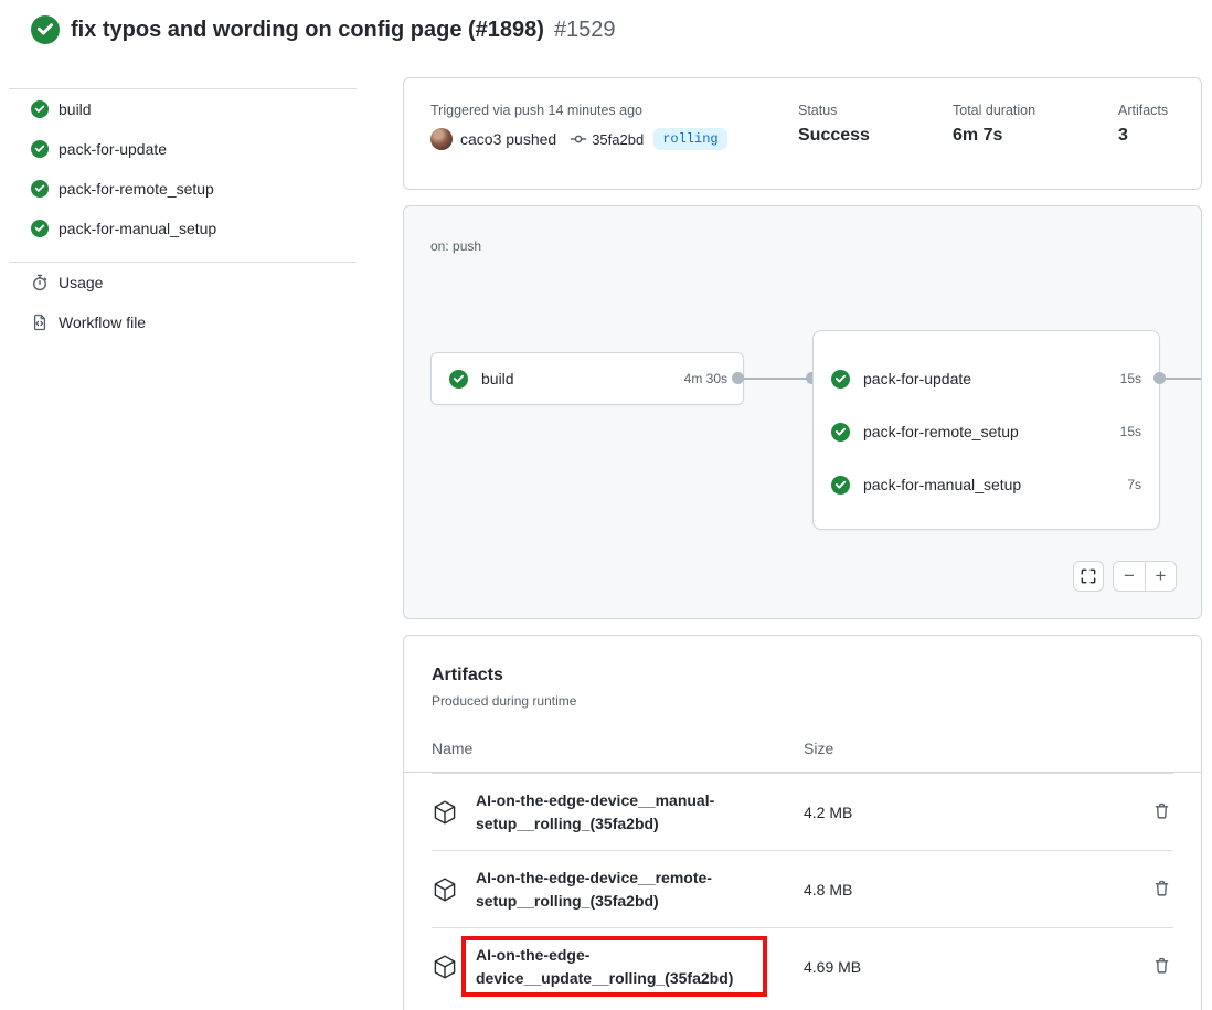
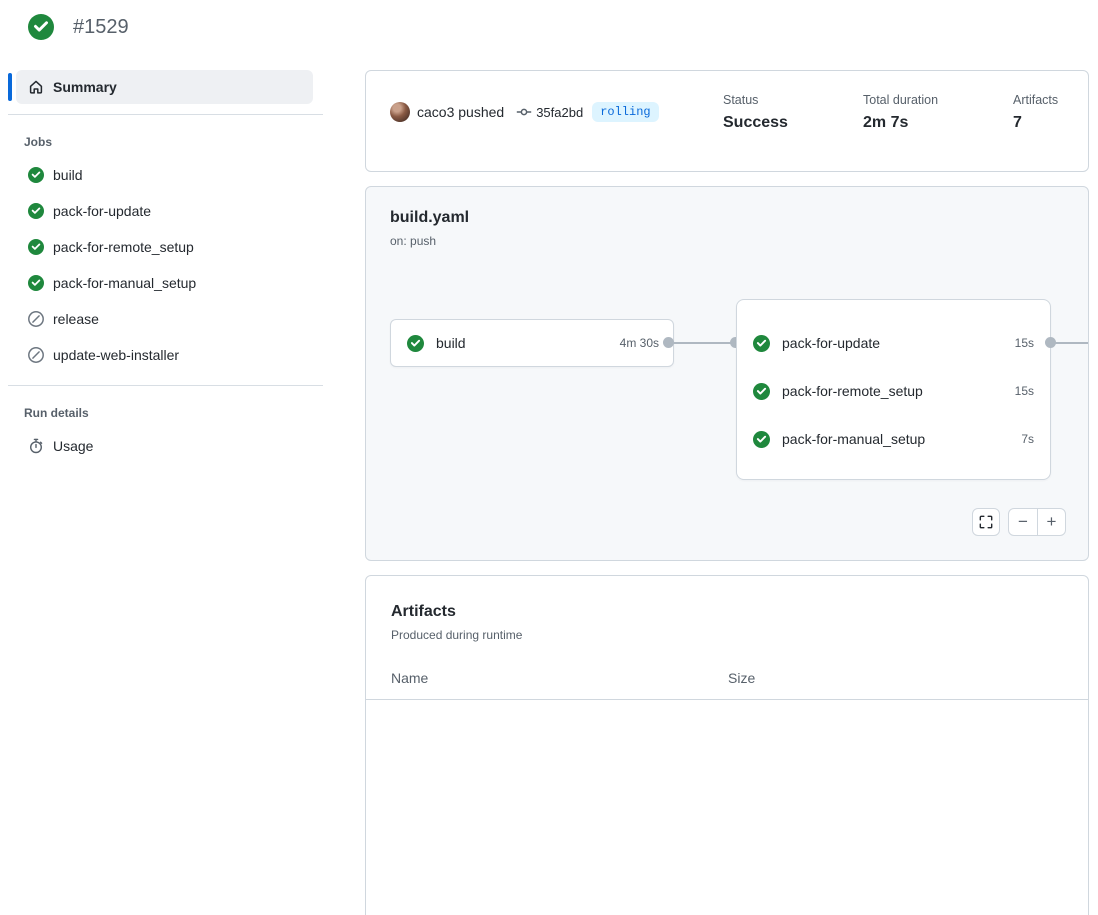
- fix typos and wording on config page (#1898)
  #1529
+ Summary
+ Jobs
  build
  pack-for-update
  pack-for-remote_setup
  pack-for-manual_setup
+ release
+ update-web-installer
+ Run details
  Usage
- Workflow file
- Triggered via push 14 minutes ago
  caco3 pushed
  35fa2bd
  rolling
  Status
  Success
  Total duration
- 6m 7s
+ 2m 7s
  Artifacts
- 3
+ 7
+ build.yaml
  on: push
  build
  4m 30s
  pack-for-update
  15s
  pack-for-remote_setup
  15s
  pack-for-manual_setup
  7s
  −
  +
  Artifacts
  Produced during runtime
  Name
  Size
- AI-on-the-edge-device__manual-setup__rolling_(35fa2bd)
- 4.2 MB
- AI-on-the-edge-device__remote-setup__rolling_(35fa2bd)
- 4.8 MB
- AI-on-the-edge-device__update__rolling_(35fa2bd)
- 4.69 MB
